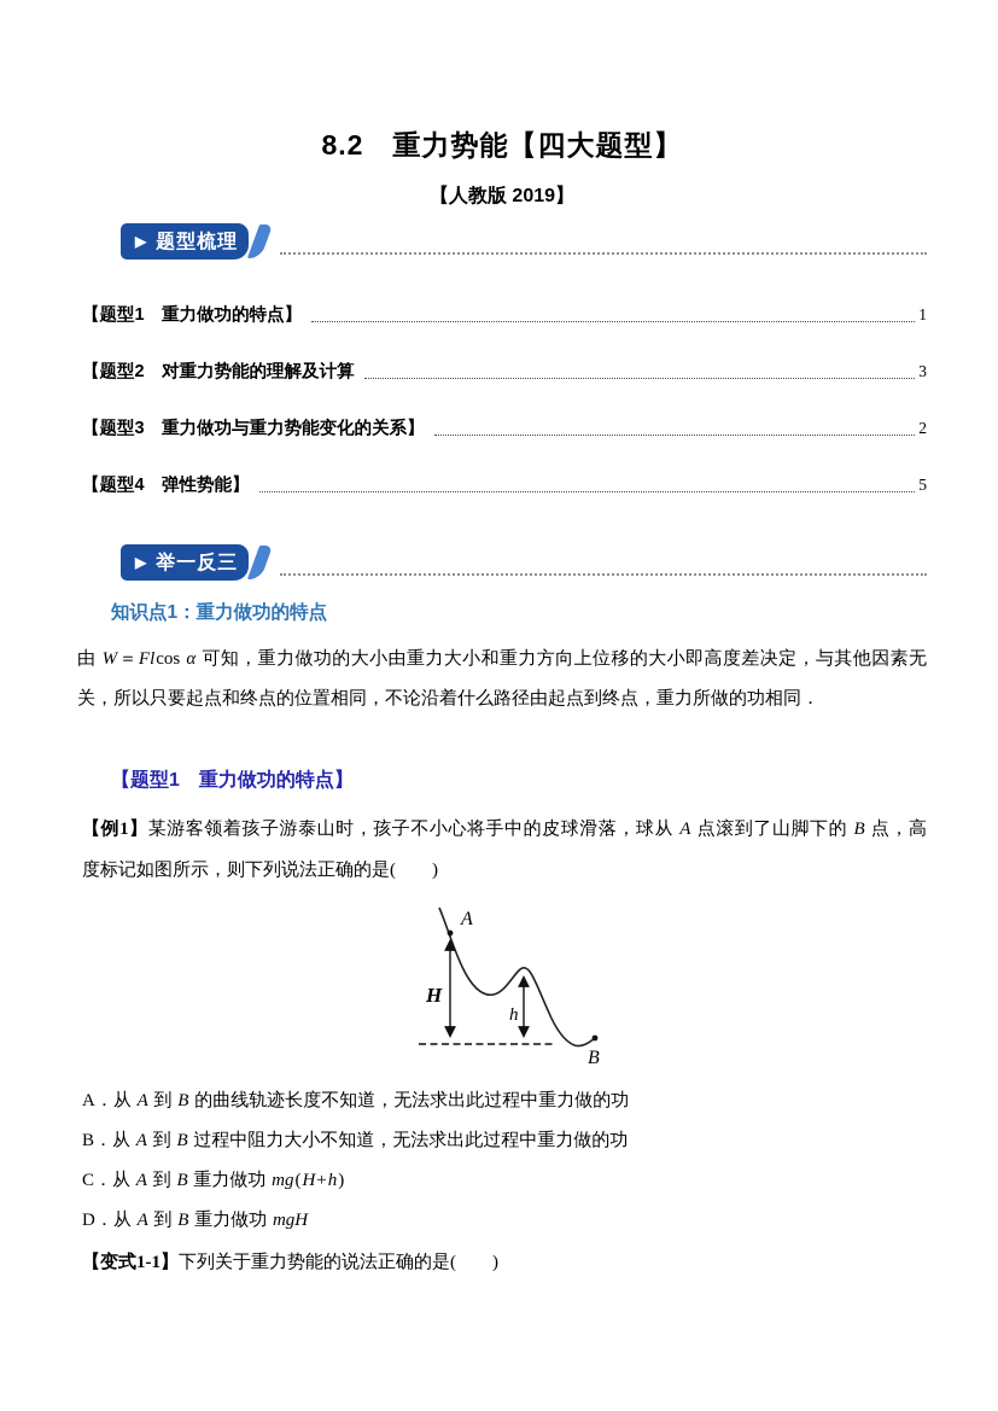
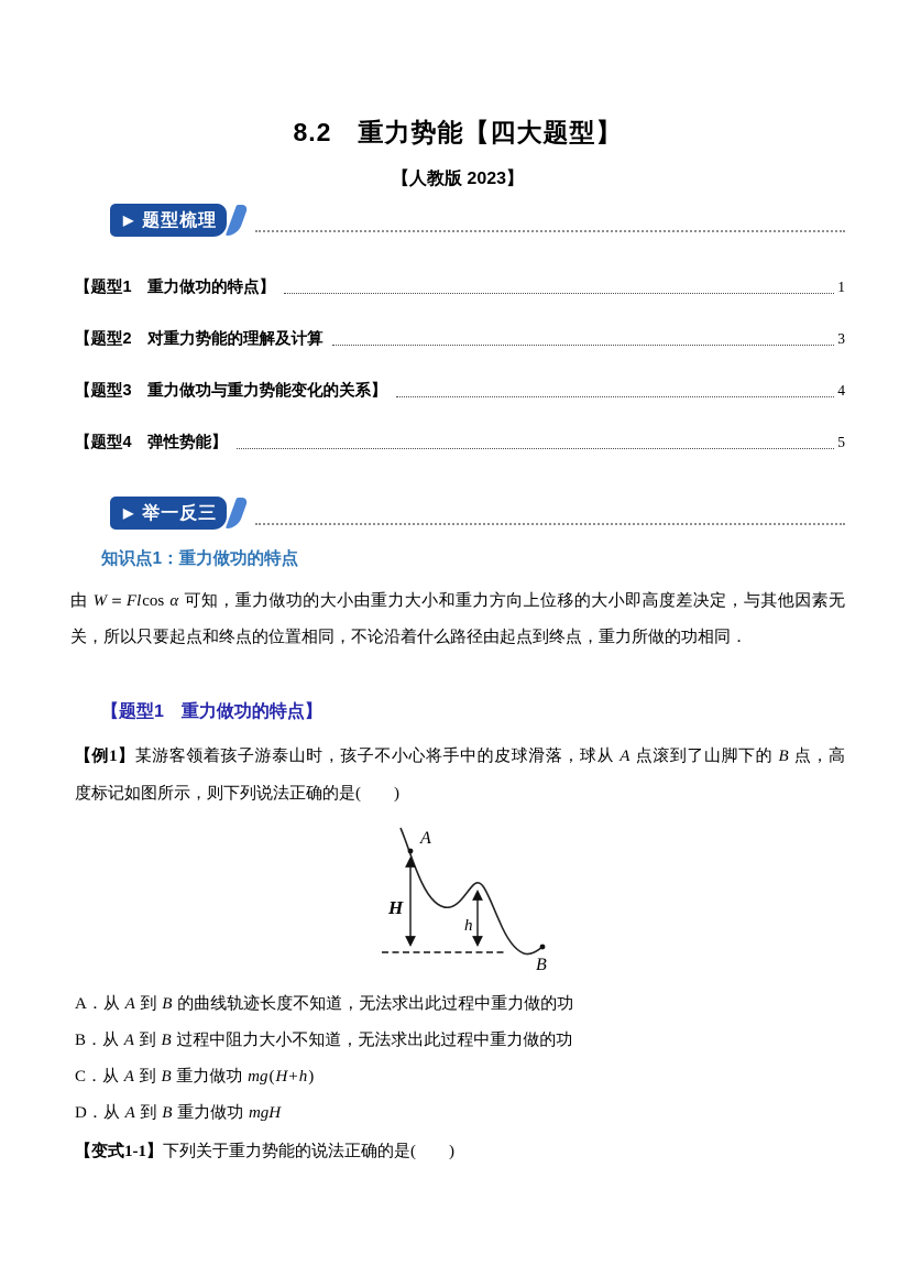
  8.2 重力势能【四大题型】
- 【人教版 2019】
+ 【人教版 2023】
  ▶
  题型梳理
  【题型1 重力做功的特点】
  1
  【题型2 对重力势能的理解及计算
  3
  【题型3 重力做功与重力势能变化的关系】
- 2
+ 4
  【题型4 弹性势能】
  5
  ▶
  举一反三
  知识点1：重力做功的特点
  由 W＝Flcos α 可知，重力做功的大小由重力大小和重力方向上位移的大小即高度差决定，与其他因素无
  关，所以只要起点和终点的位置相同，不论沿着什么路径由起点到终点，重力所做的功相同．
  【题型1 重力做功的特点】
  【例1】某游客领着孩子游泰山时，孩子不小心将手中的皮球滑落，球从 A 点滚到了山脚下的 B 点，高
  度标记如图所示，则下列说法正确的是( )
  A
  H
  h
  B
  A．从 A 到 B 的曲线轨迹长度不知道，无法求出此过程中重力做的功
  B．从 A 到 B 过程中阻力大小不知道，无法求出此过程中重力做的功
  C．从 A 到 B 重力做功 mg(H+h)
  D．从 A 到 B 重力做功 mgH
  【变式1-1】下列关于重力势能的说法正确的是( )
